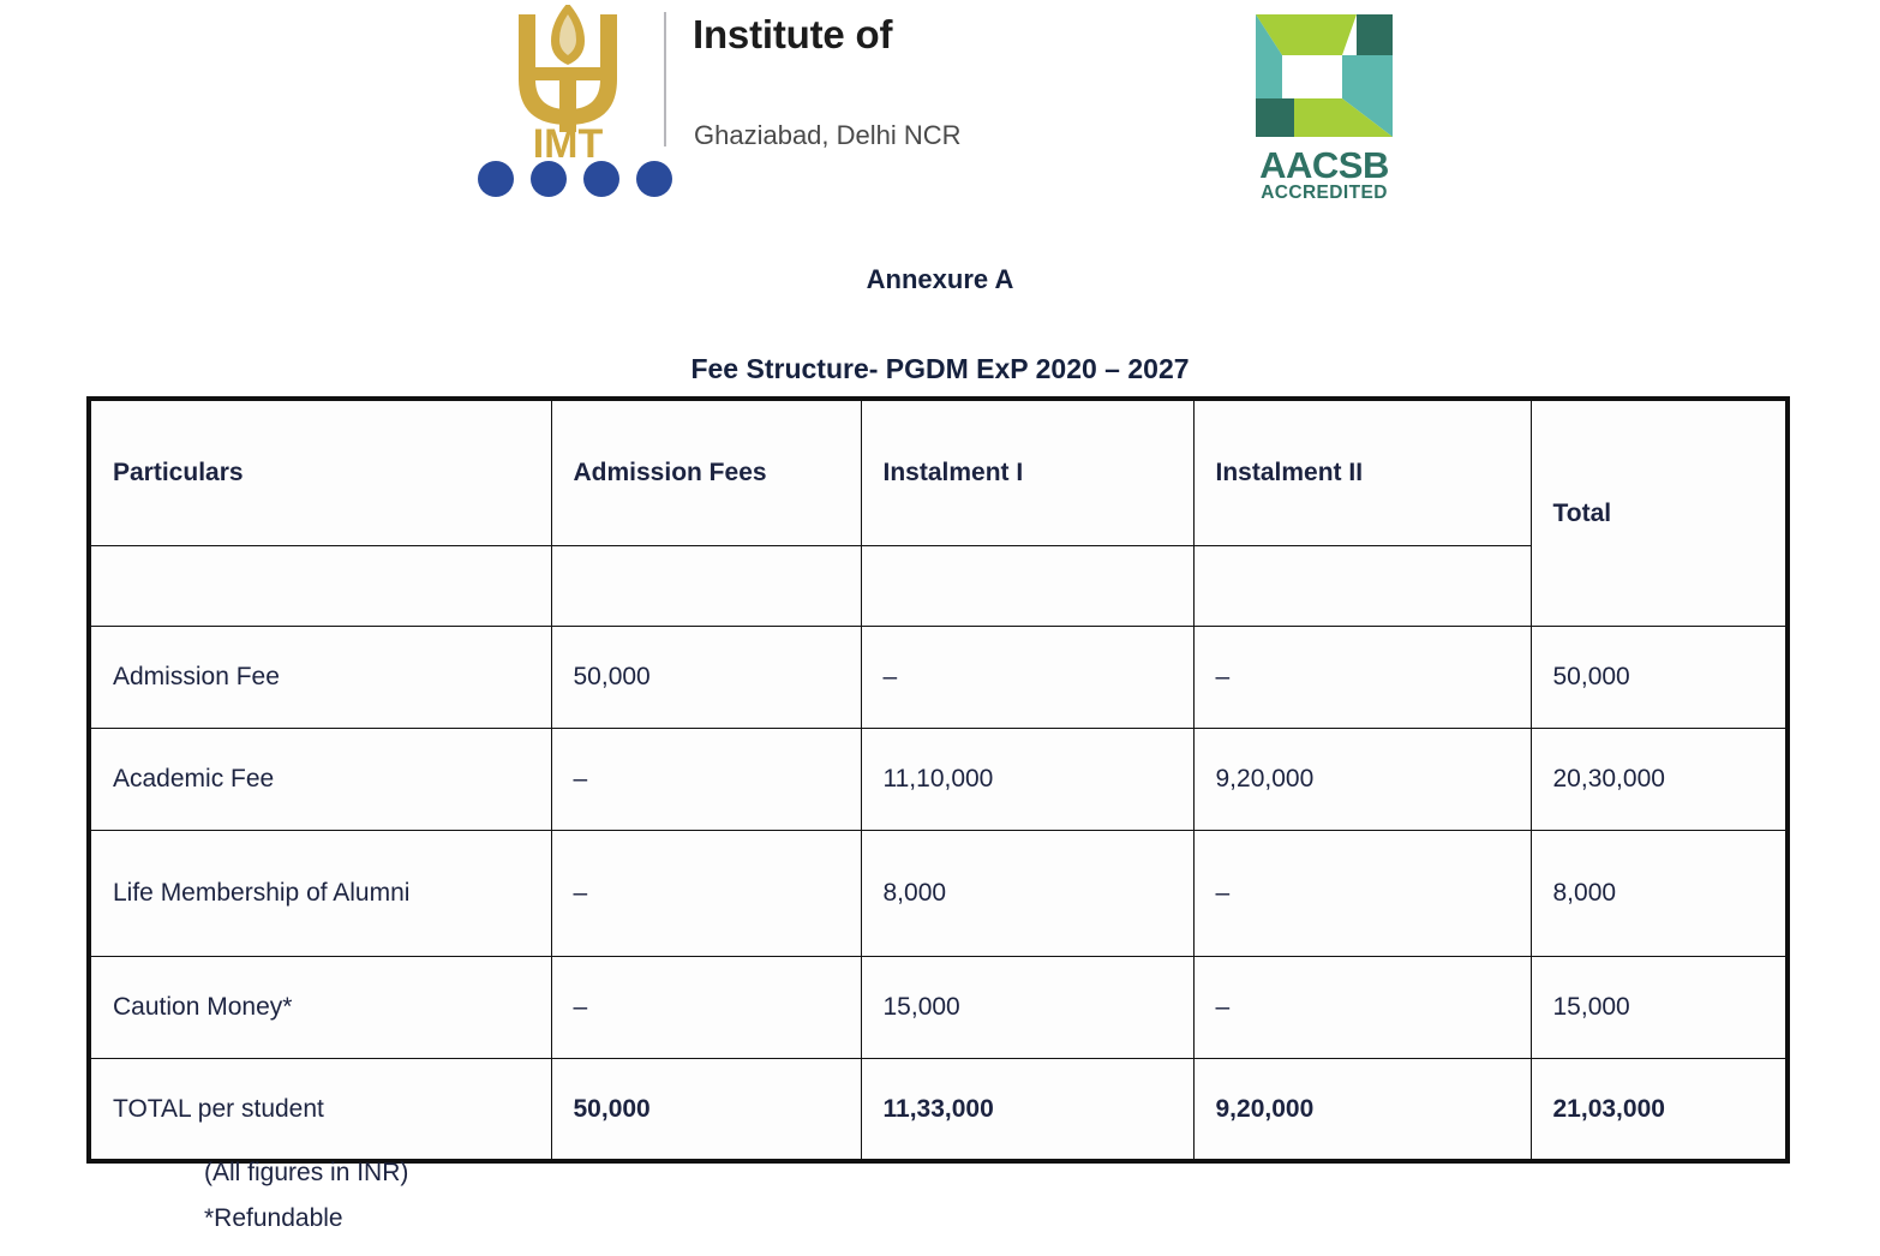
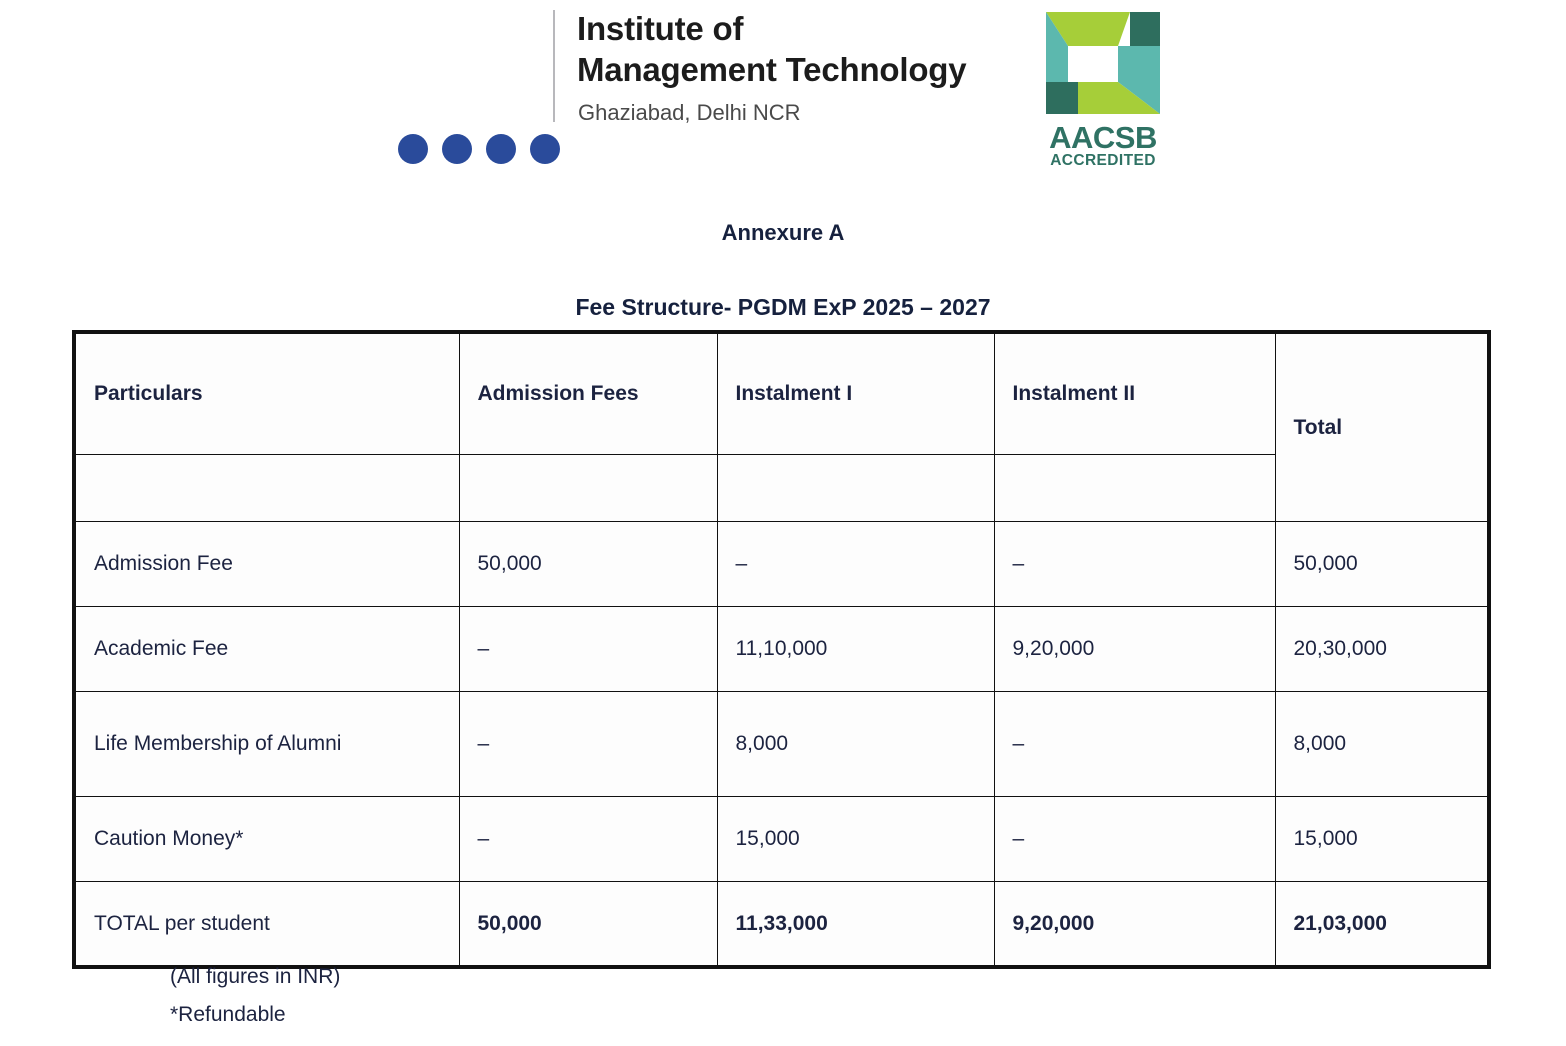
- IMT
  Institute of
+ Management Technology
  Ghaziabad, Delhi NCR
  AACSB
  ACCREDITED
  Annexure A
- Fee Structure- PGDM ExP 2020 – 2027
+ Fee Structure- PGDM ExP 2025 – 2027
  Particulars	Admission Fees	Instalment I	Instalment II	Total
  Admission Fee	50,000	–	–	50,000
  Academic Fee	–	11,10,000	9,20,000	20,30,000
  Life Membership of Alumni	–	8,000	–	8,000
  Caution Money*	–	15,000	–	15,000
  TOTAL per student	50,000	11,33,000	9,20,000	21,03,000
  (All figures in INR)
  *Refundable
